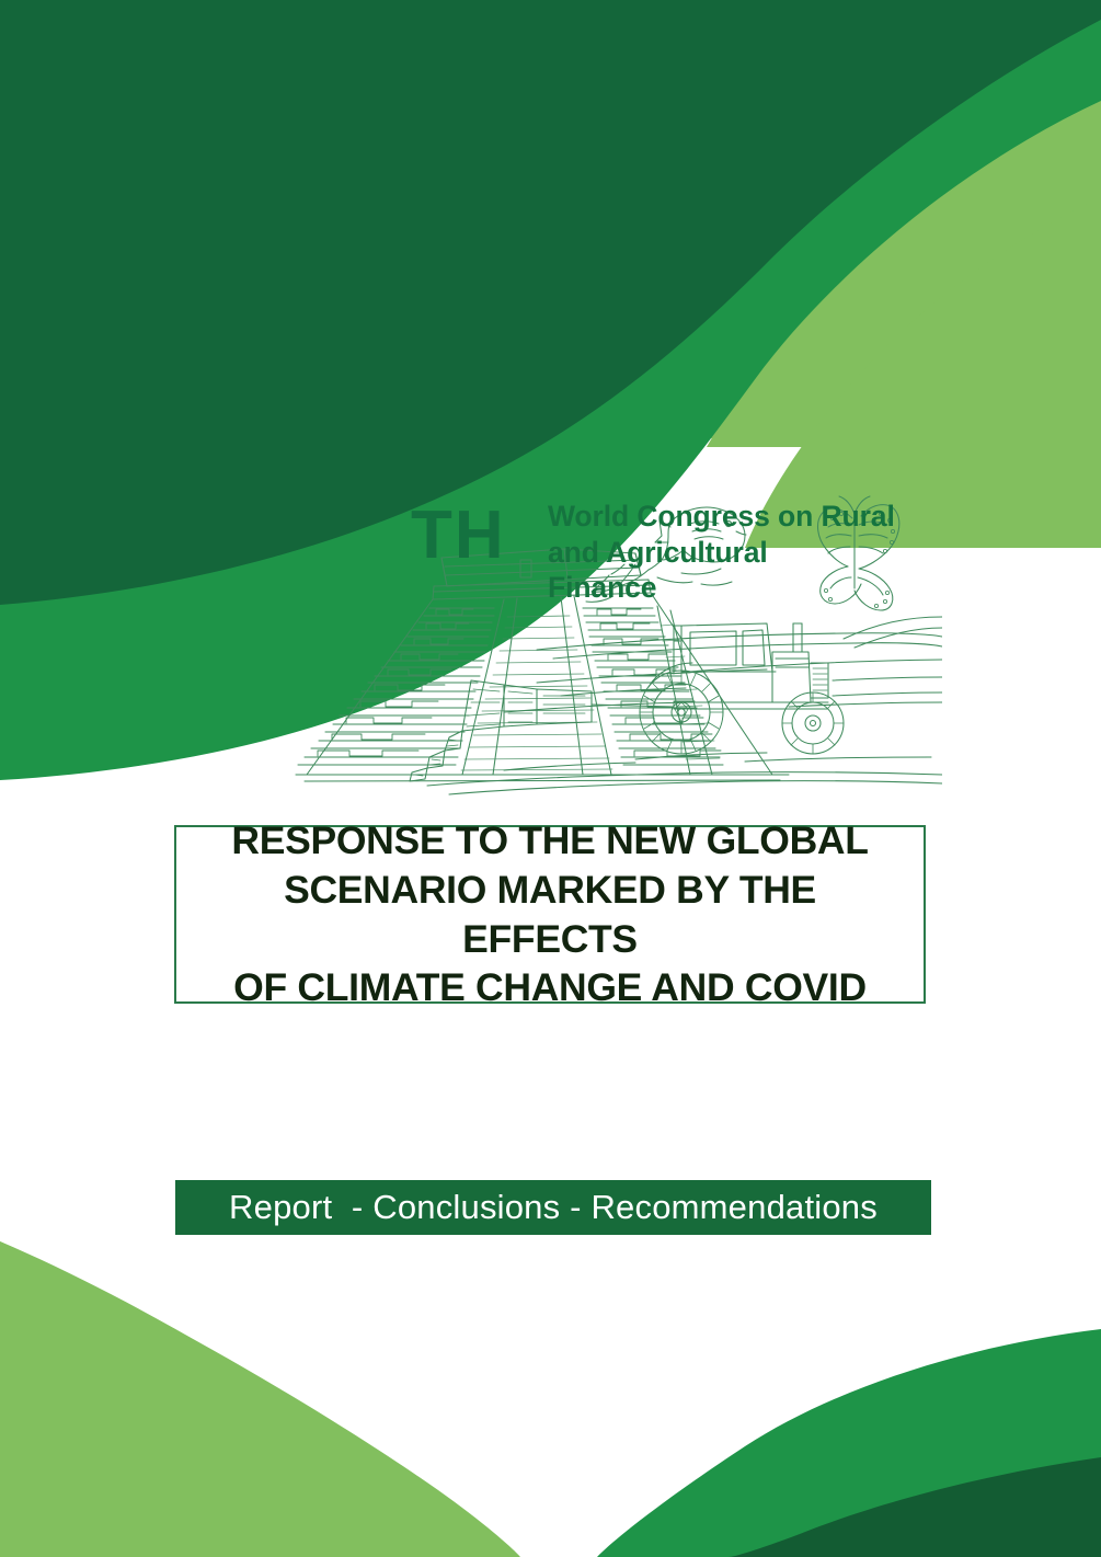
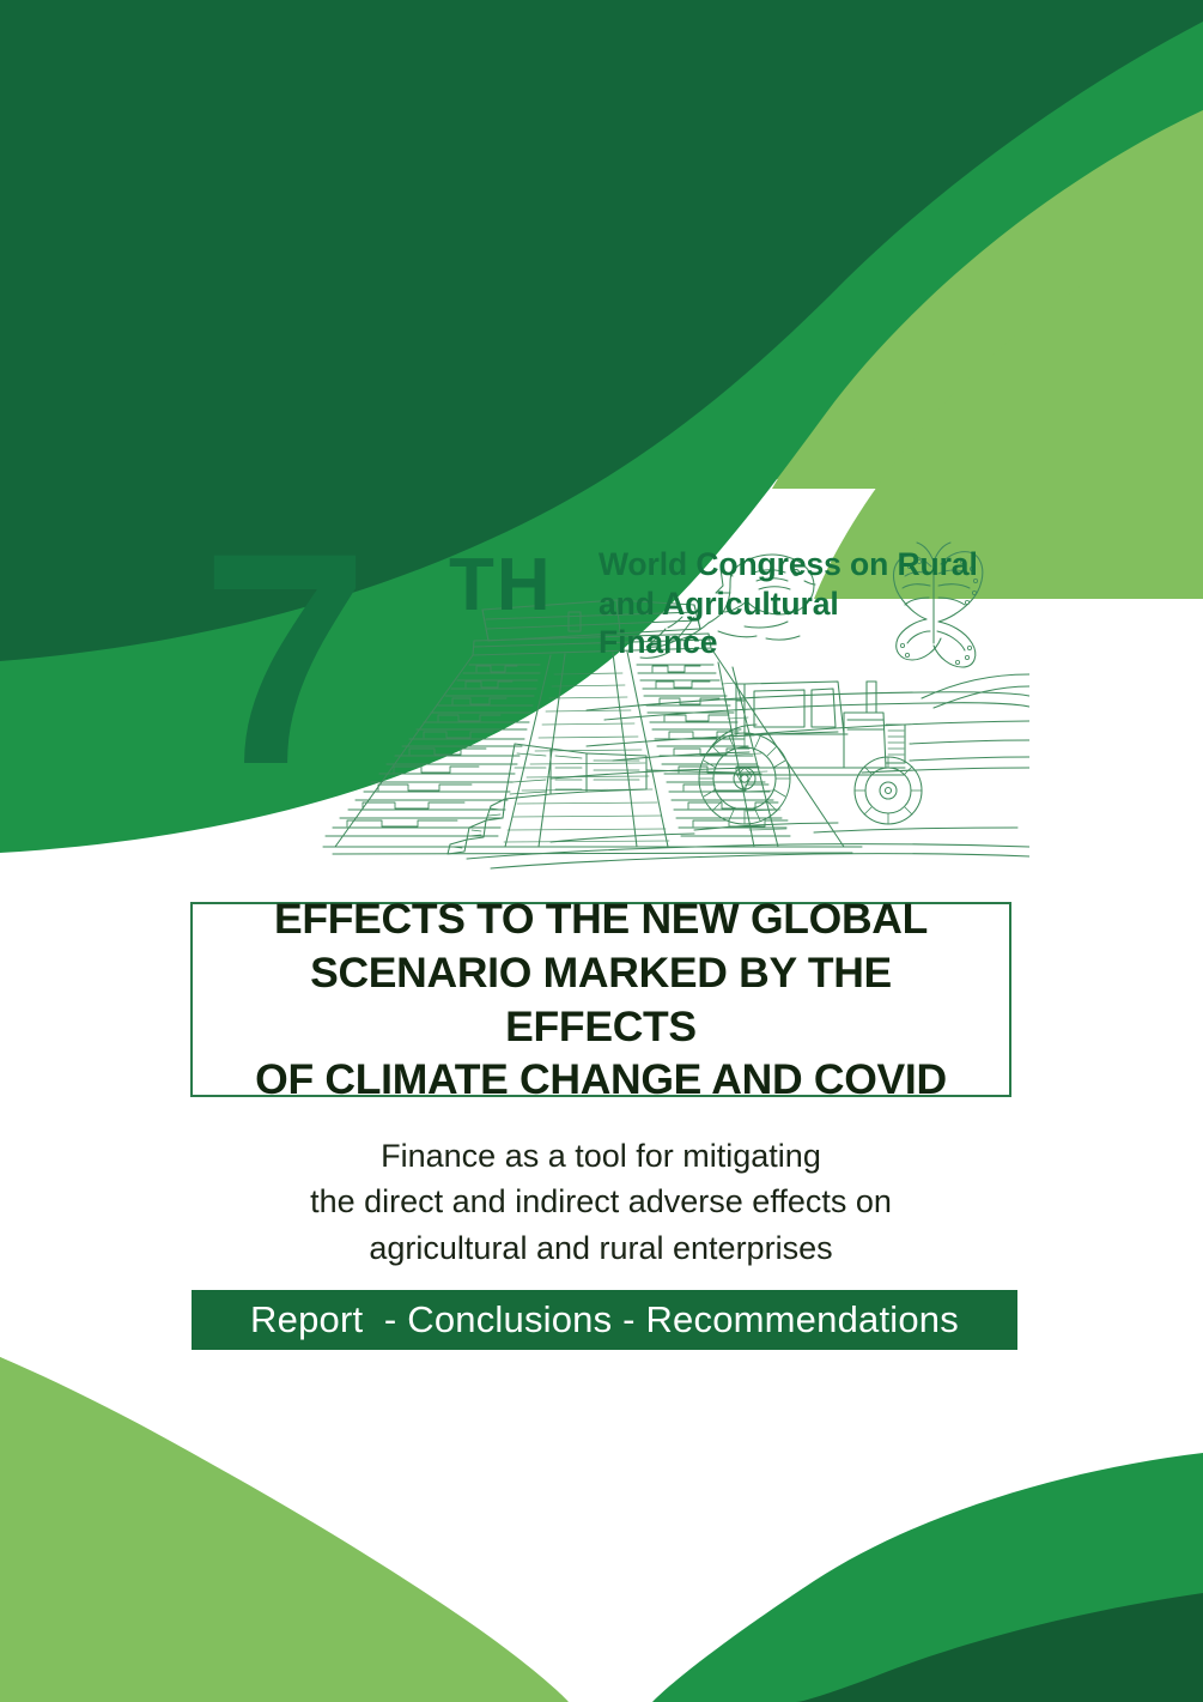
+ 7
  TH
  World Congress on Rural
  and Agricultural
  Finance
- RESPONSE TO THE NEW GLOBAL
+ EFFECTS TO THE NEW GLOBAL
  SCENARIO MARKED BY THE EFFECTS
  OF CLIMATE CHANGE AND COVID
+ Finance as a tool for mitigating
+ the direct and indirect adverse effects on
+ agricultural and rural enterprises
  Report - Conclusions - Recommendations
